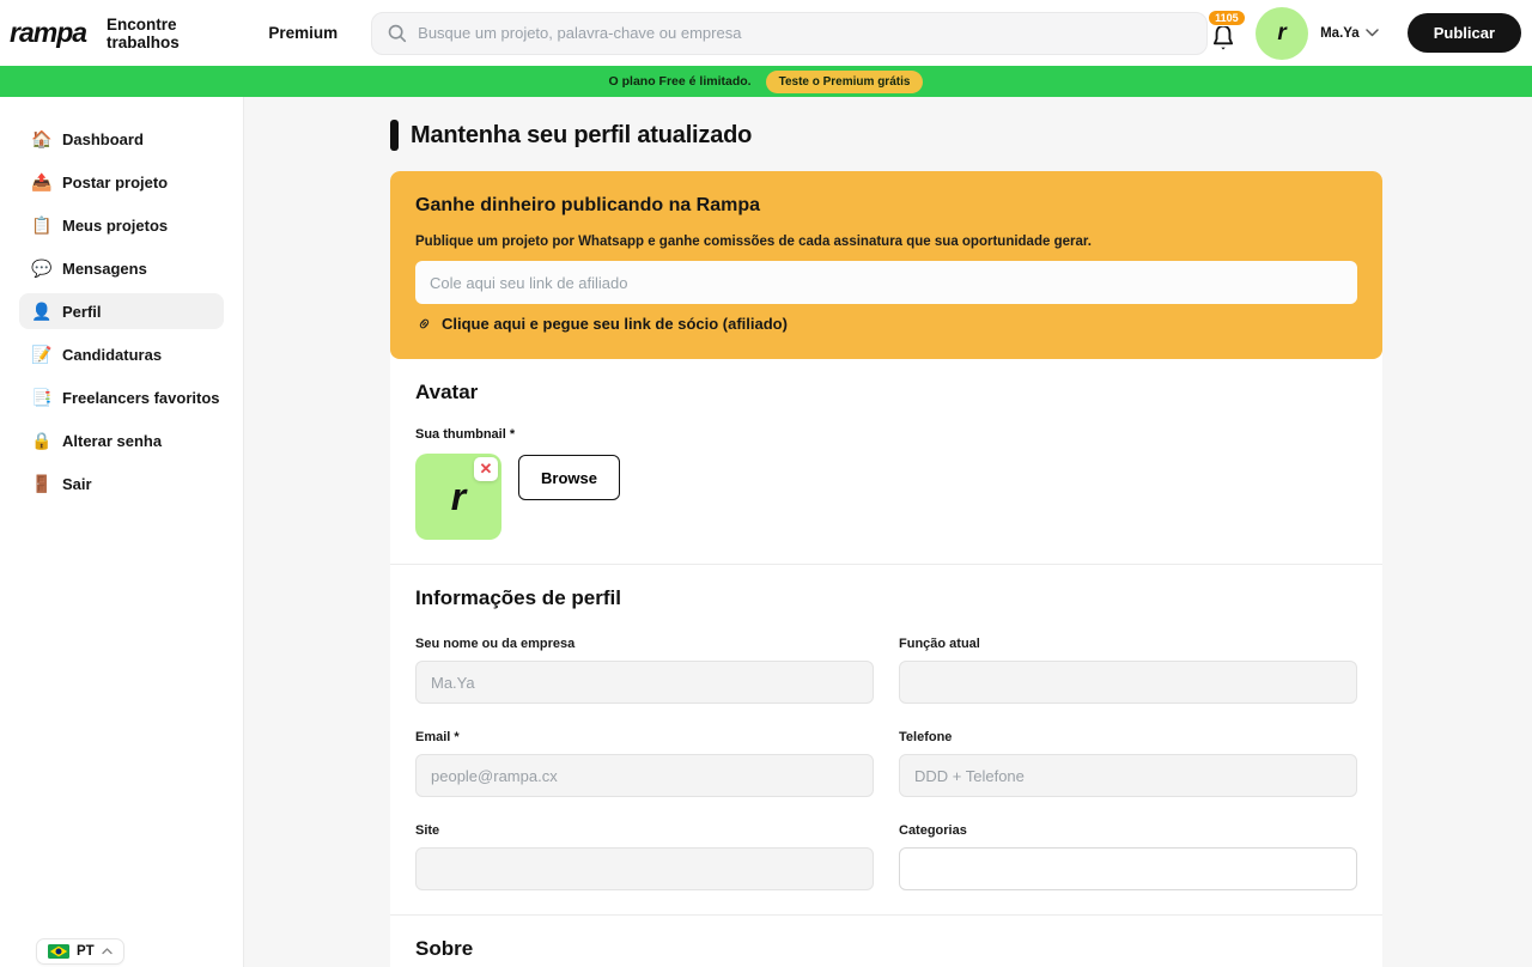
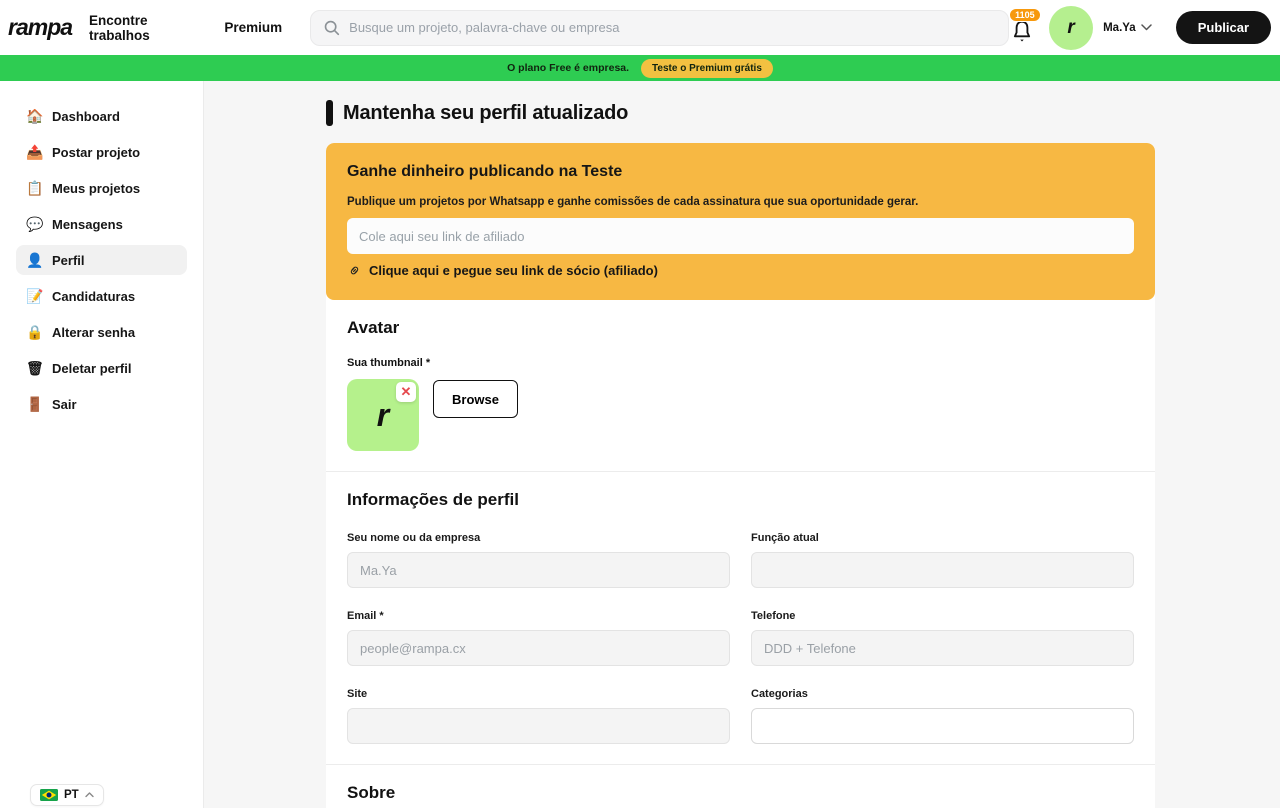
  rampa
  Encontre trabalhos
  Premium
  Busque um projeto, palavra-chave ou empresa
  1105
  r
  Ma.Ya
  Publicar
- O plano Free é limitado.
+ O plano Free é empresa.
  Teste o Premium grátis
  🏠
  Dashboard
  📤
  Postar projeto
  📋
  Meus projetos
  💬
  Mensagens
  👤
  Perfil
  📝
  Candidaturas
- 📑
- Freelancers favoritos
  🔒
  Alterar senha
+ 🗑
+ Deletar perfil
  🚪
  Sair
  PT
  Mantenha seu perfil atualizado
- Ganhe dinheiro publicando na Rampa
+ Ganhe dinheiro publicando na Teste
- Publique um projeto por Whatsapp e ganhe comissões de cada assinatura que sua oportunidade gerar.
+ Publique um projetos por Whatsapp e ganhe comissões de cada assinatura que sua oportunidade gerar.
  Cole aqui seu link de afiliado
  Clique aqui e pegue seu link de sócio (afiliado)
  Avatar
  Sua thumbnail *
  r
  ✕
  Browse
  Informações de perfil
  Seu nome ou da empresa
  Ma.Ya
  Função atual
  Email *
  people@rampa.cx
  Telefone
  DDD + Telefone
  Site
  Categorias
  Sobre
